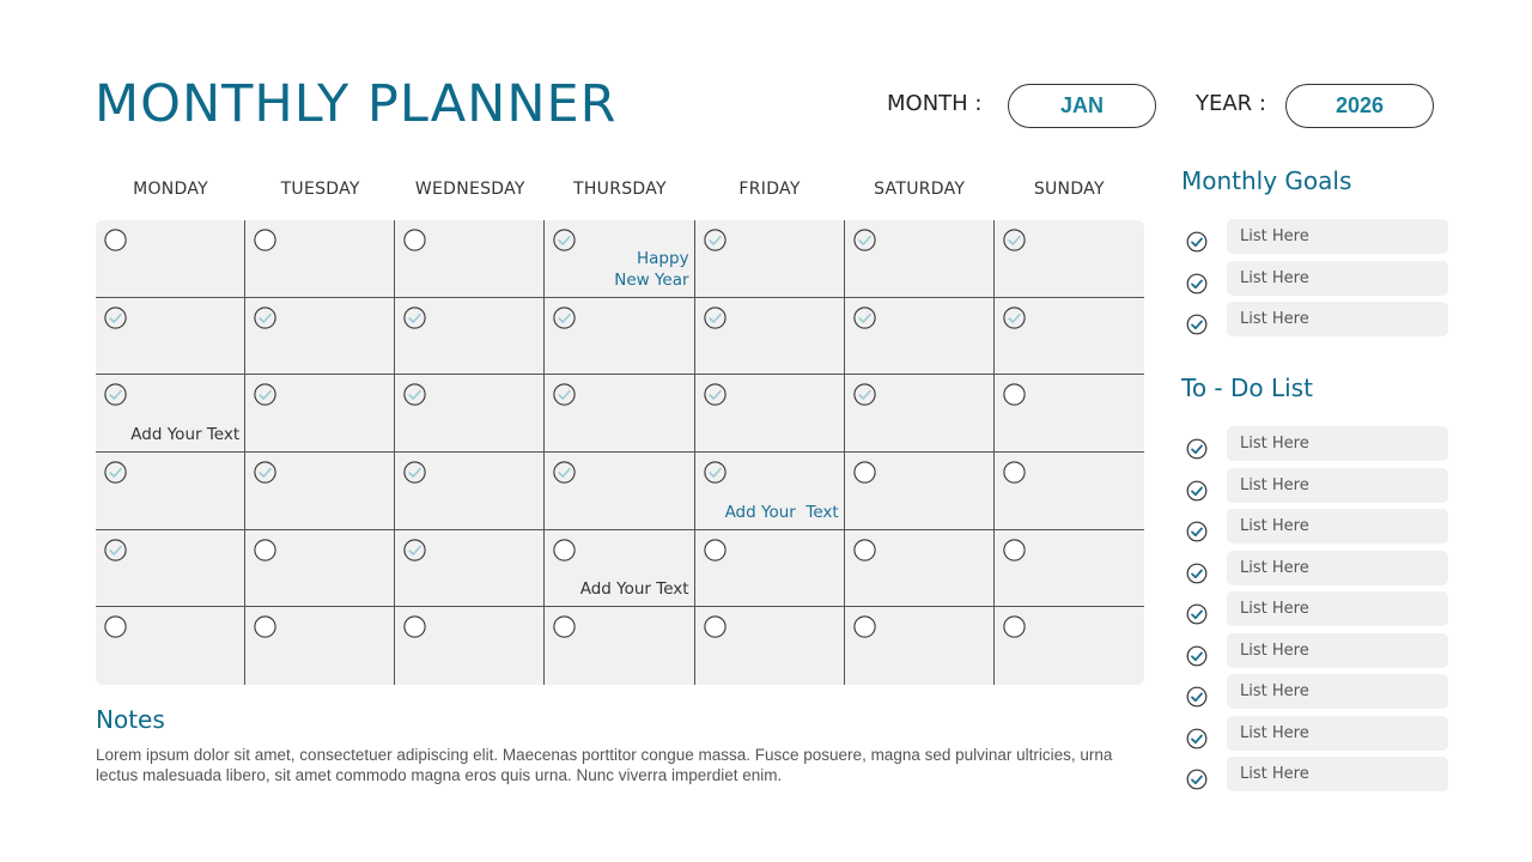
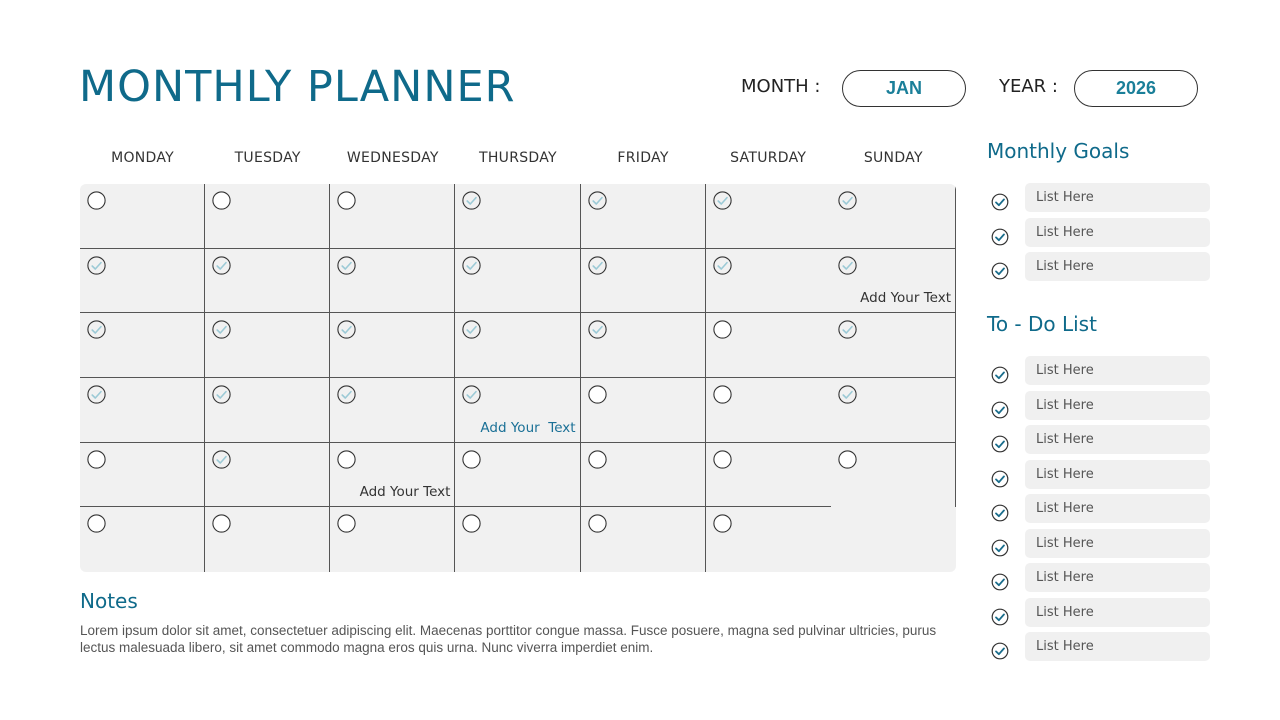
  MONTHLY PLANNER
  MONTH :
  JAN
  YEAR :
  2026
  MONDAY
  TUESDAY
  WEDNESDAY
  THURSDAY
  FRIDAY
  SATURDAY
  SUNDAY
- Happy
- New Year
  Add Your Text
  Add Your Text
  Add Your Text
  Notes
- Lorem ipsum dolor sit amet, consectetuer adipiscing elit. Maecenas porttitor congue massa. Fusce posuere, magna sed pulvinar ultricies, urna lectus malesuada libero, sit amet commodo magna eros quis urna. Nunc viverra imperdiet enim.
+ Lorem ipsum dolor sit amet, consectetuer adipiscing elit. Maecenas porttitor congue massa. Fusce posuere, magna sed pulvinar ultricies, purus lectus malesuada libero, sit amet commodo magna eros quis urna. Nunc viverra imperdiet enim.
  Monthly Goals
  List Here
  List Here
  List Here
  To - Do List
  List Here
  List Here
  List Here
  List Here
  List Here
  List Here
  List Here
  List Here
  List Here
